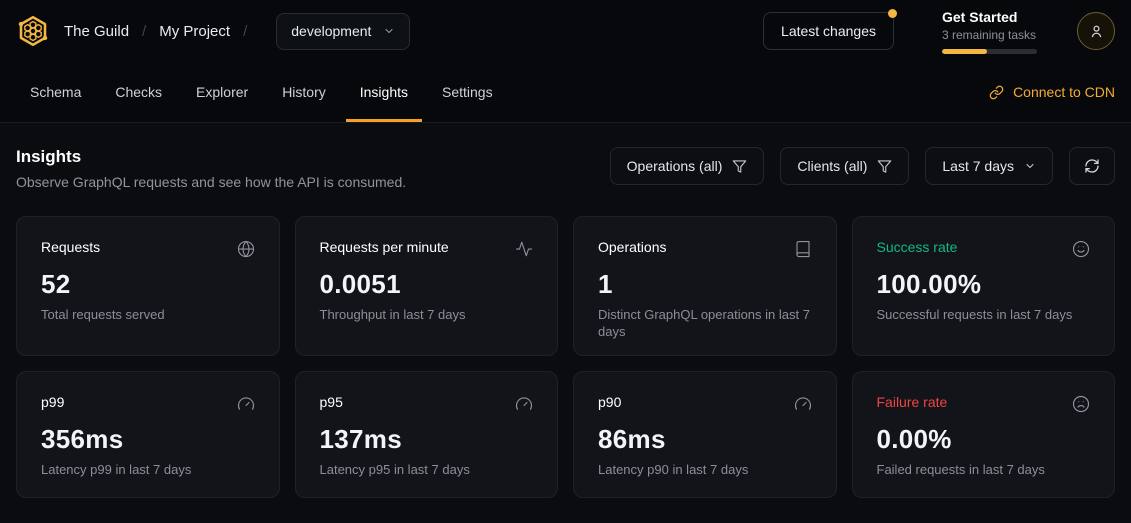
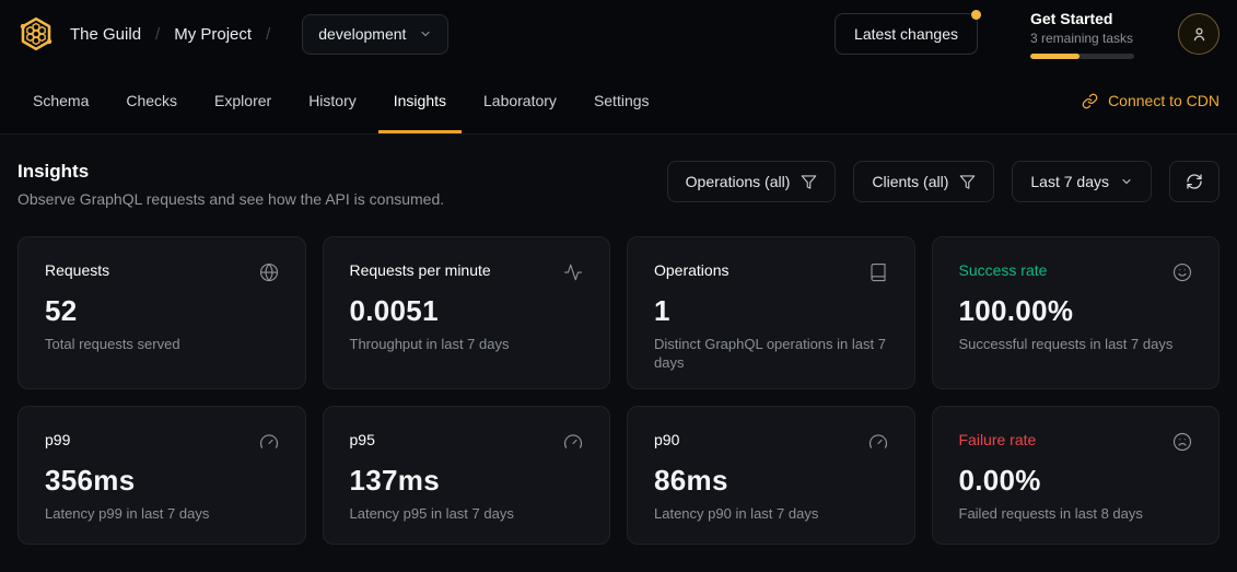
  The Guild
  /
  My Project
  /
  development
  Latest changes
  Get Started
  3 remaining tasks
  Schema
  Checks
  Explorer
  History
  Insights
+ Laboratory
  Settings
  Connect to CDN
  Insights
  Observe GraphQL requests and see how the API is consumed.
  Operations (all)
  Clients (all)
  Last 7 days
  Requests
  52
  Total requests served
  Requests per minute
  0.0051
  Throughput in last 7 days
  Operations
  1
  Distinct GraphQL operations in last 7 days
  Success rate
  100.00%
  Successful requests in last 7 days
  p99
  356ms
  Latency p99 in last 7 days
  p95
  137ms
  Latency p95 in last 7 days
  p90
  86ms
  Latency p90 in last 7 days
  Failure rate
  0.00%
- Failed requests in last 7 days
+ Failed requests in last 8 days
